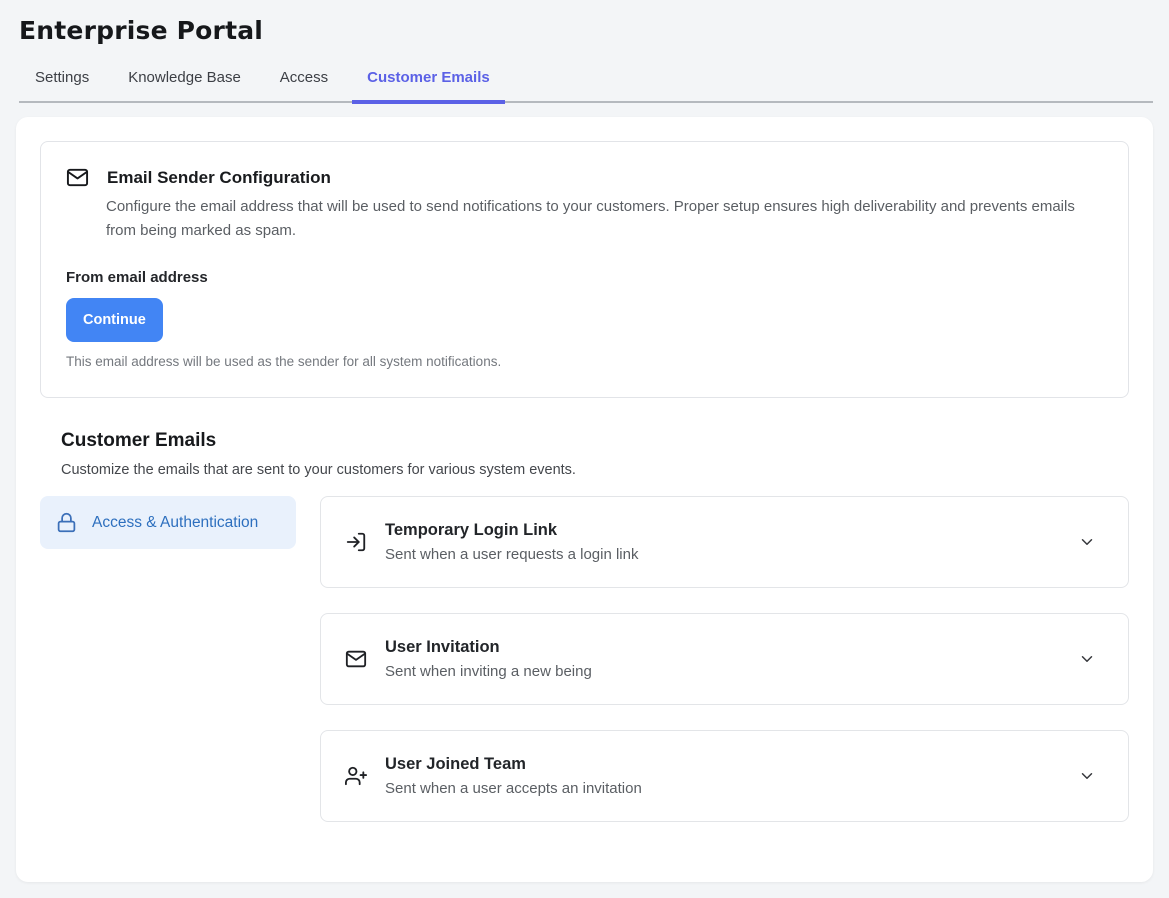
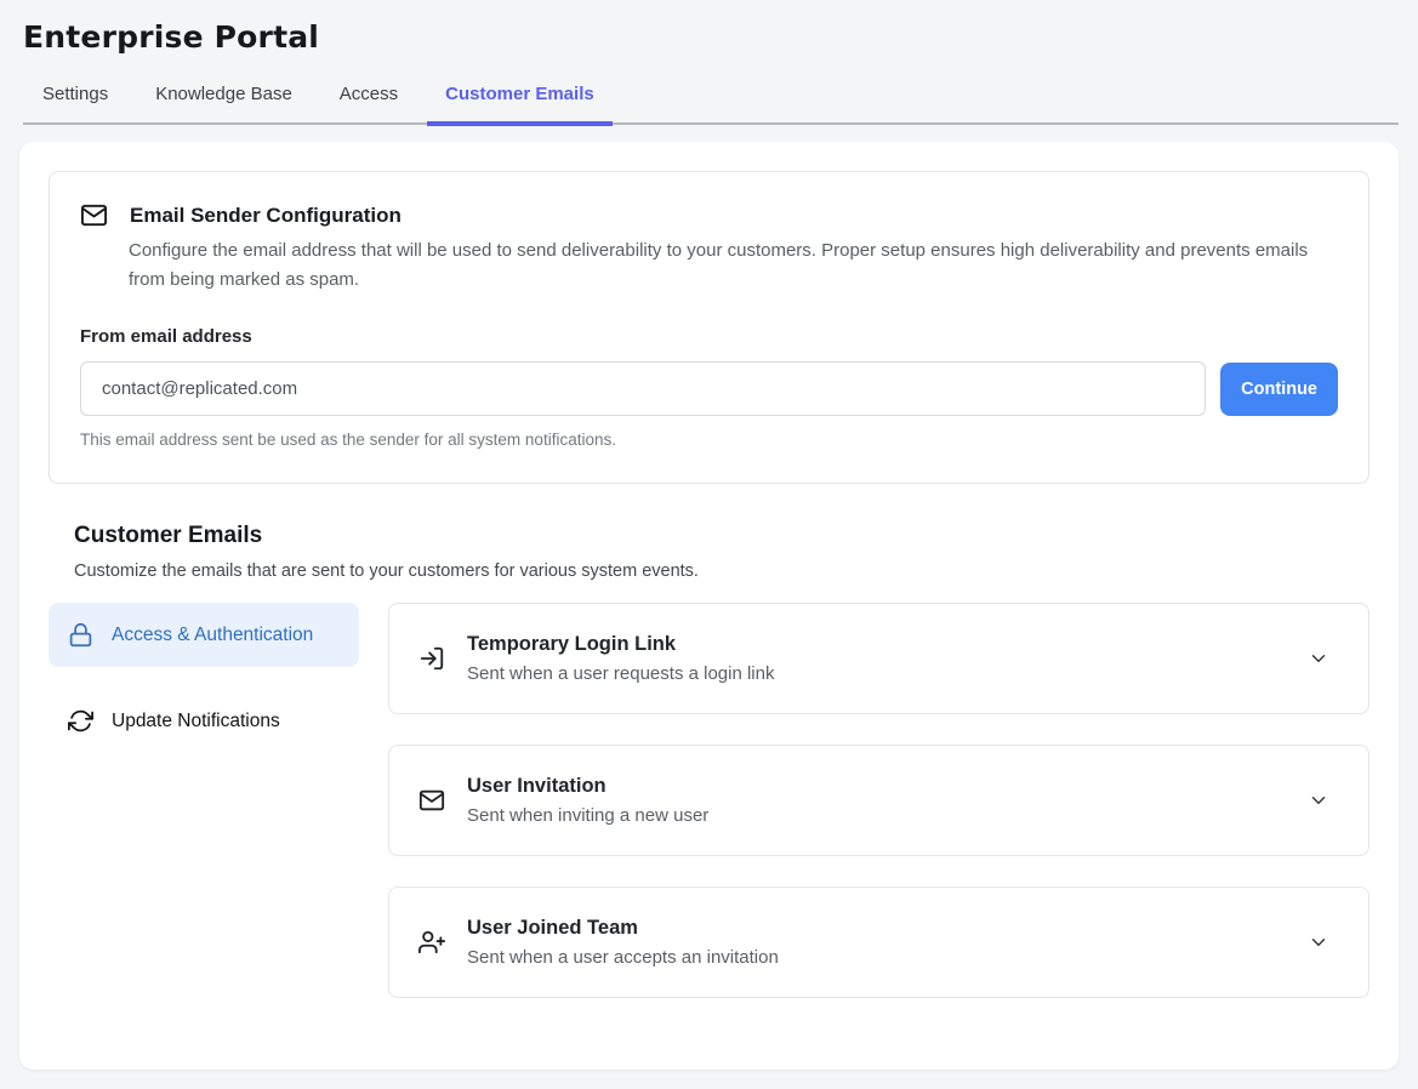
  Enterprise Portal
  Settings
  Knowledge Base
  Access
  Customer Emails
  Email Sender Configuration
- Configure the email address that will be used to send notifications to your customers. Proper setup ensures high deliverability and prevents emails from being marked as spam.
+ Configure the email address that will be used to send deliverability to your customers. Proper setup ensures high deliverability and prevents emails from being marked as spam.
  From email address
+ contact@replicated.com
  Continue
- This email address will be used as the sender for all system notifications.
+ This email address sent be used as the sender for all system notifications.
  Customer Emails
  Customize the emails that are sent to your customers for various system events.
  Access & Authentication
+ Update Notifications
  Temporary Login Link
  Sent when a user requests a login link
  User Invitation
- Sent when inviting a new being
+ Sent when inviting a new user
  User Joined Team
  Sent when a user accepts an invitation
